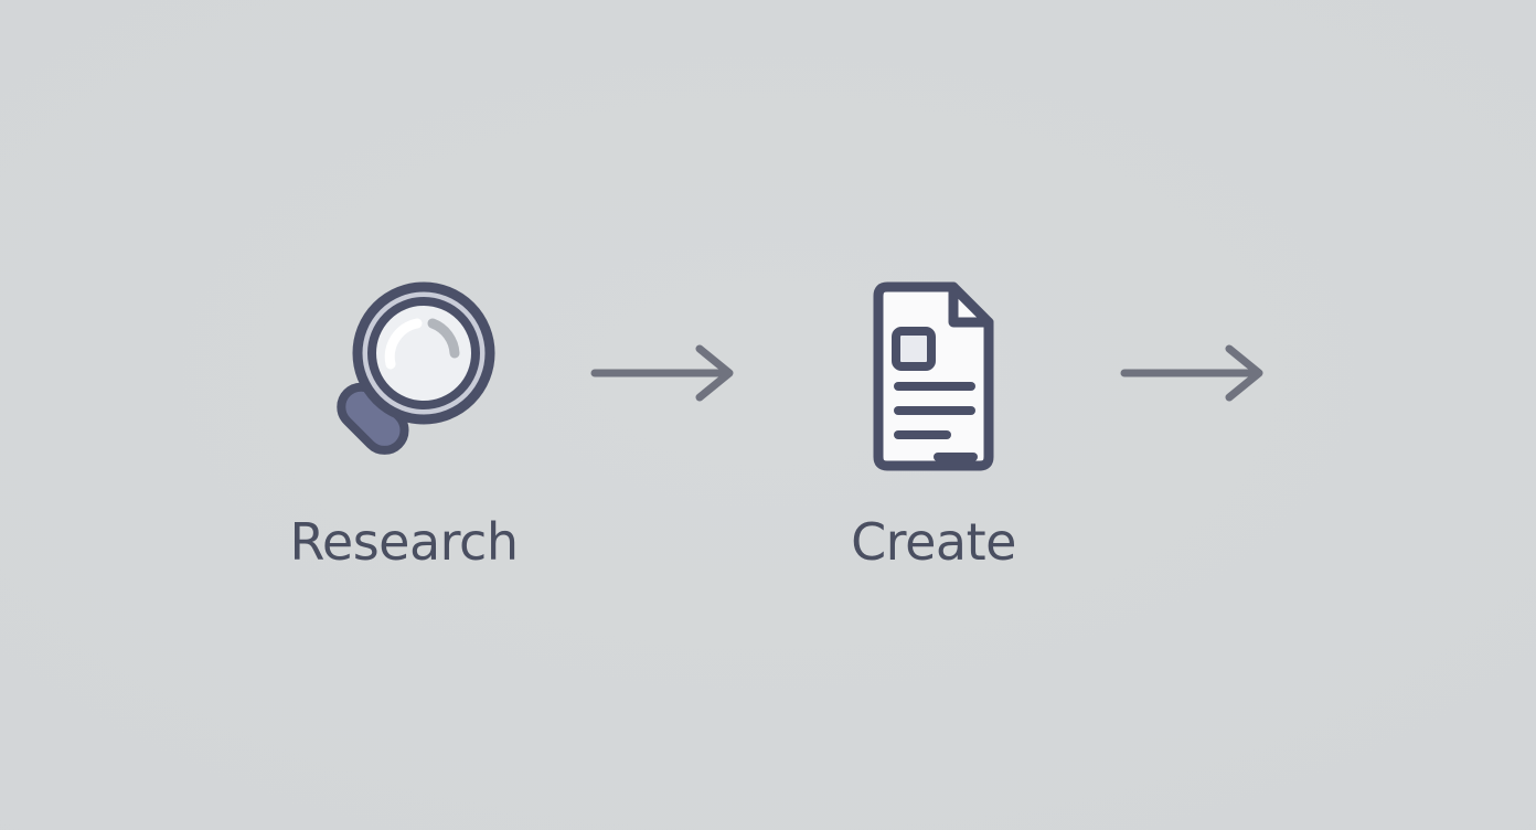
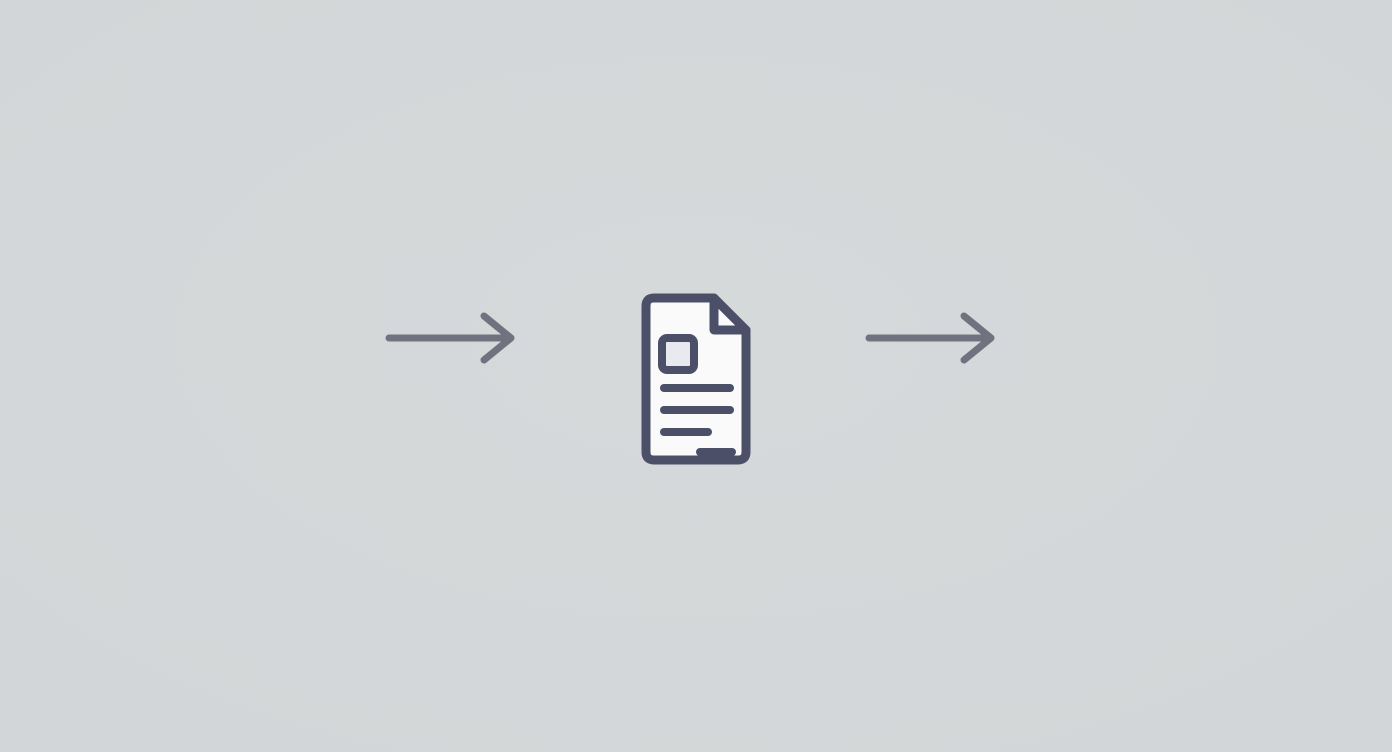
- Research
- Create
